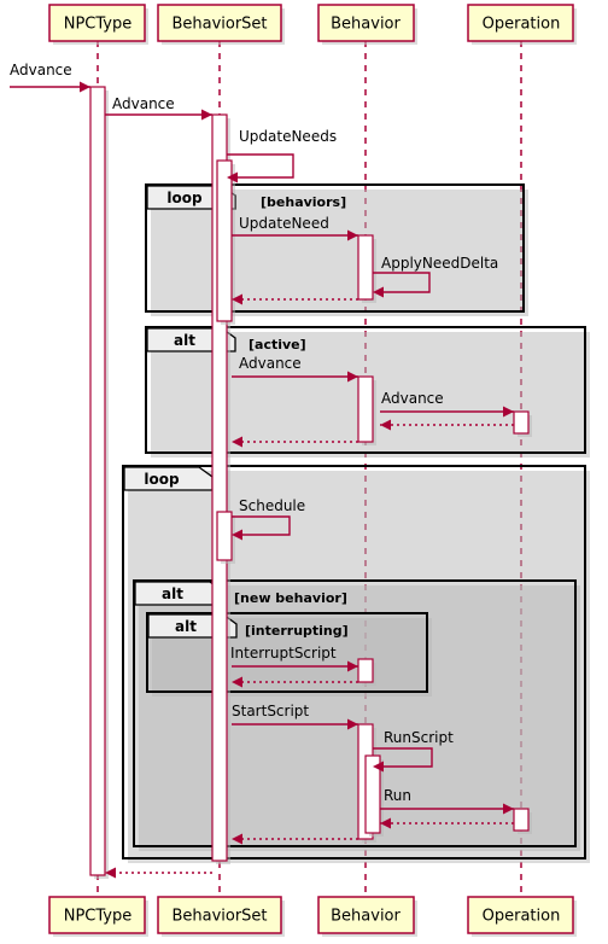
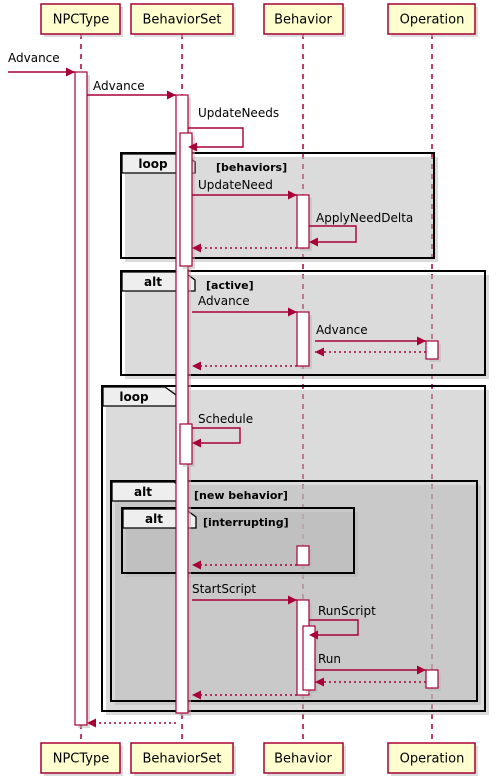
  loop
  [behaviors]
  alt
  [active]
  loop
  alt
  [new behavior]
  alt
  [interrupting]
  Advance
  Advance
  UpdateNeeds
  UpdateNeed
  ApplyNeedDelta
  Advance
  Advance
  Schedule
- InterruptScript
  StartScript
  RunScript
  Run
  NPCType
  NPCType
  BehaviorSet
  BehaviorSet
  Behavior
  Behavior
  Operation
  Operation
